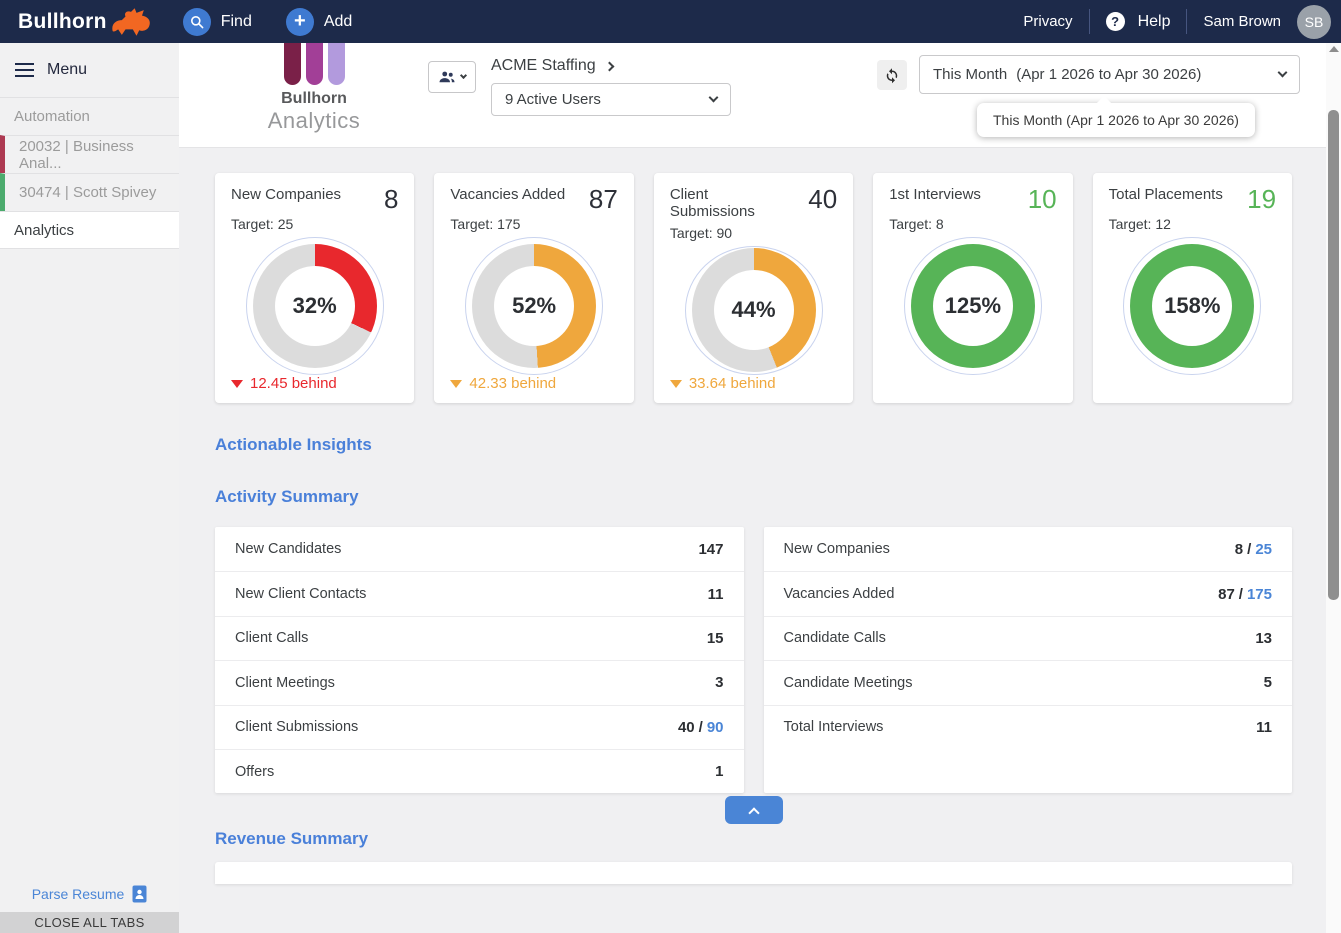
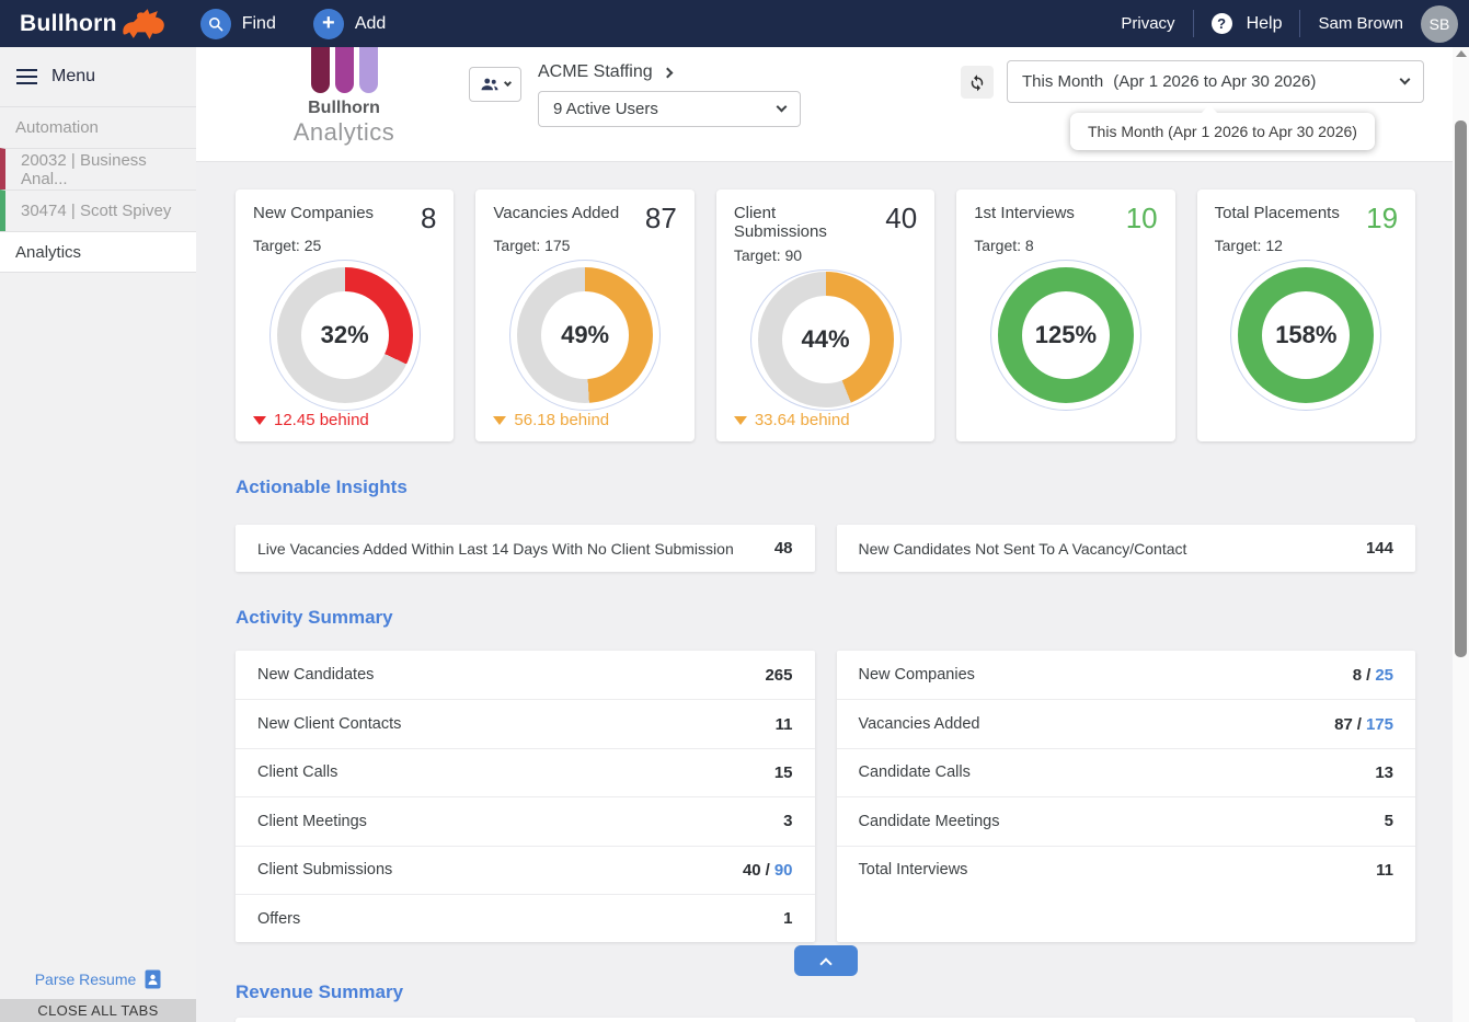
  Bullhorn
  Find
  +
  Add
  Privacy
  ?
  Help
  Sam Brown
  SB
  Menu
  Automation
  20032 | Business Anal...
  30474 | Scott Spivey
  Analytics
  Parse Resume
  CLOSE ALL TABS
  Bullhorn
  Analytics
  ACME Staffing
  9 Active Users
  This Month (Apr 1 2026 to Apr 30 2026)
  This Month (Apr 1 2026 to Apr 30 2026)
  New Companies
  8
  Target: 25
  32%
  12.45 behind
  Vacancies Added
  87
  Target: 175
- 52%
+ 49%
- 42.33 behind
+ 56.18 behind
  Client Submissions
  40
  Target: 90
  44%
  33.64 behind
  1st Interviews
  10
  Target: 8
  125%
  Total Placements
  19
  Target: 12
  158%
  Actionable Insights
+ Live Vacancies Added Within Last 14 Days With No Client Submission
+ 48
+ New Candidates Not Sent To A Vacancy/Contact
+ 144
  Activity Summary
  New Candidates
- 147
+ 265
  New Client Contacts
  11
  Client Calls
  15
  Client Meetings
  3
  Client Submissions
  40 / 90
  Offers
  1
  New Companies
  8 / 25
  Vacancies Added
  87 / 175
  Candidate Calls
  13
  Candidate Meetings
  5
  Total Interviews
  11
  Revenue Summary
